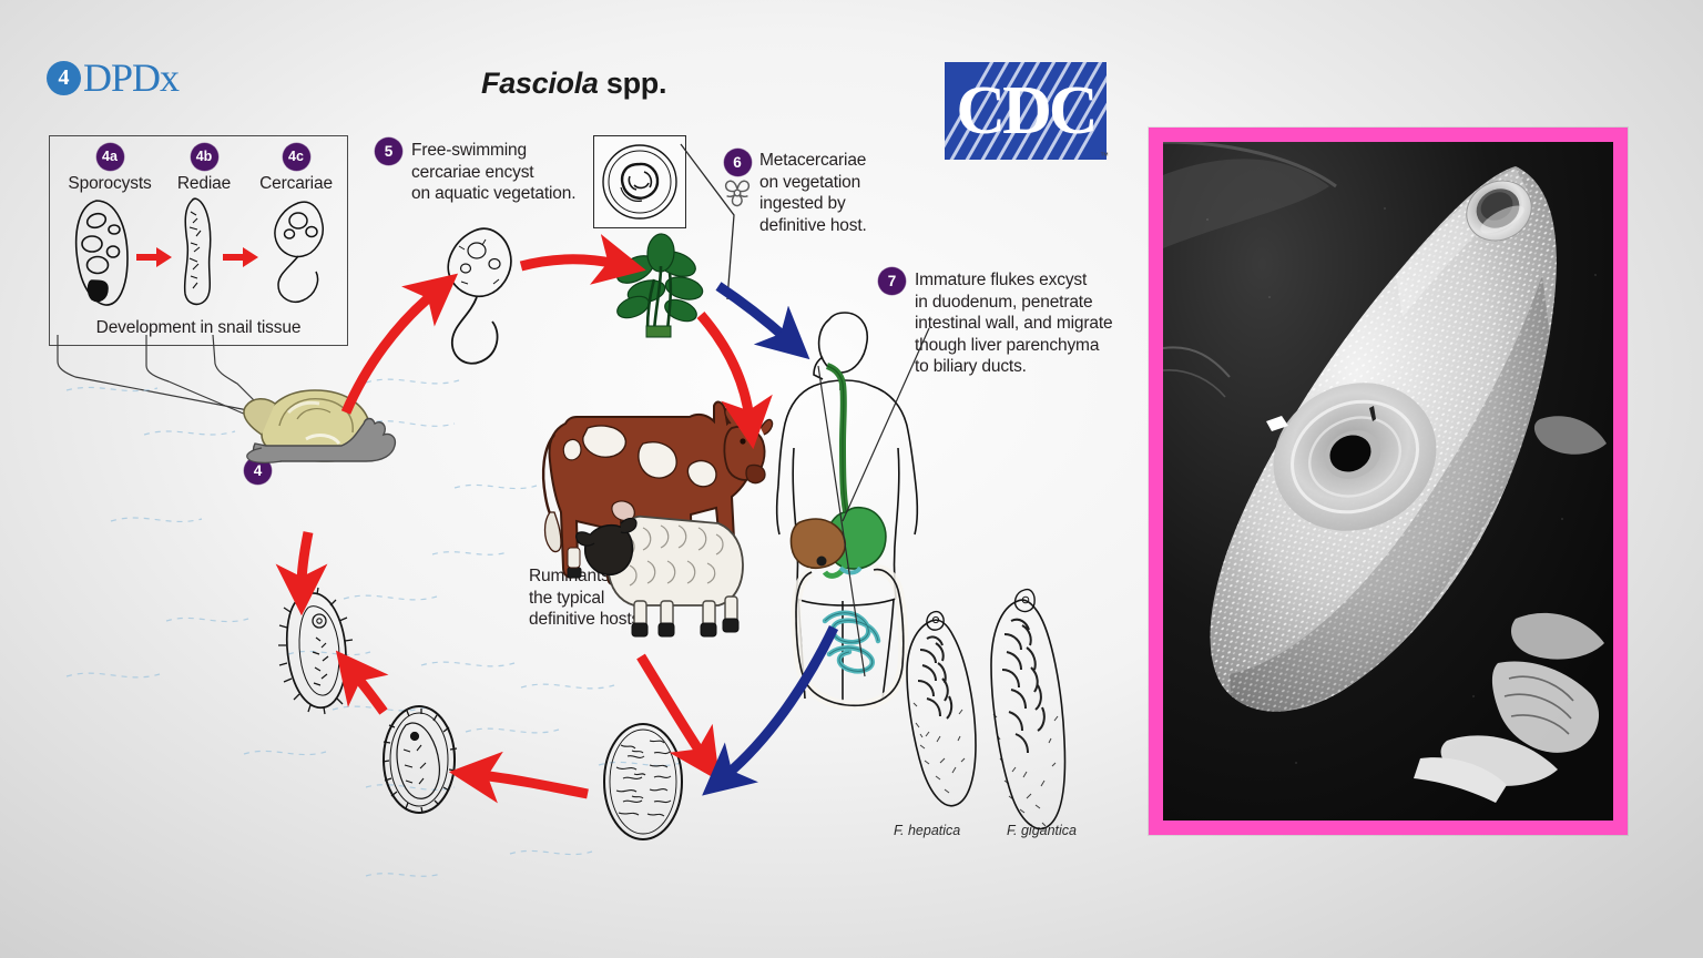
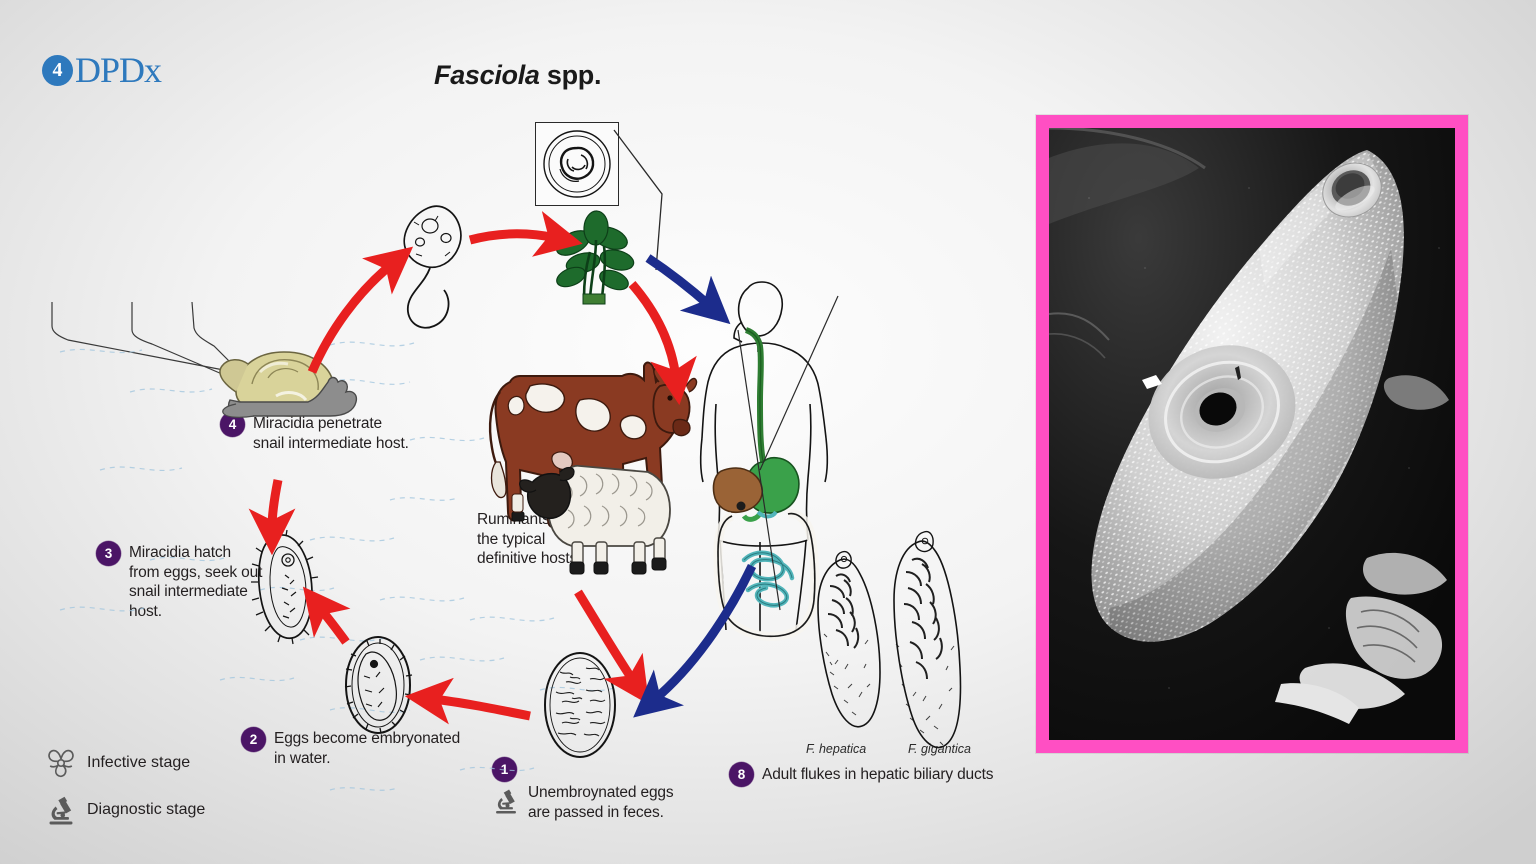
  4
  DPDx
  Fasciola spp.
- CDC
- ™
- 4a
- Sporocysts
- 4b
- Rediae
- 4c
- Cercariae
- Development in snail tissue
- 5
- Free-swimming
- cercariae encyst
- on aquatic vegetation.
- 6
- Metacercariae
- on vegetation
- ingested by
- definitive host.
- 7
- Immature flukes excyst
- in duodenum, penetrate
- intestinal wall, and migrate
- though liver parenchyma
- to biliary ducts.
  4
+ Miracidia penetrate
+ snail intermediate host.
+ 3
+ Miracidia hatch
+ from eggs, seek out
+ snail intermediate
+ host.
+ 2
+ Eggs become embryonated
+ in water.
+ 1
+ Unembroynated eggs
+ are passed in feces.
+ 8
+ Adult flukes in hepatic biliary ducts
  the typical
  definitive host
+ Infective stage
+ Diagnostic stage
  F. hepatica
  F. gigantica
